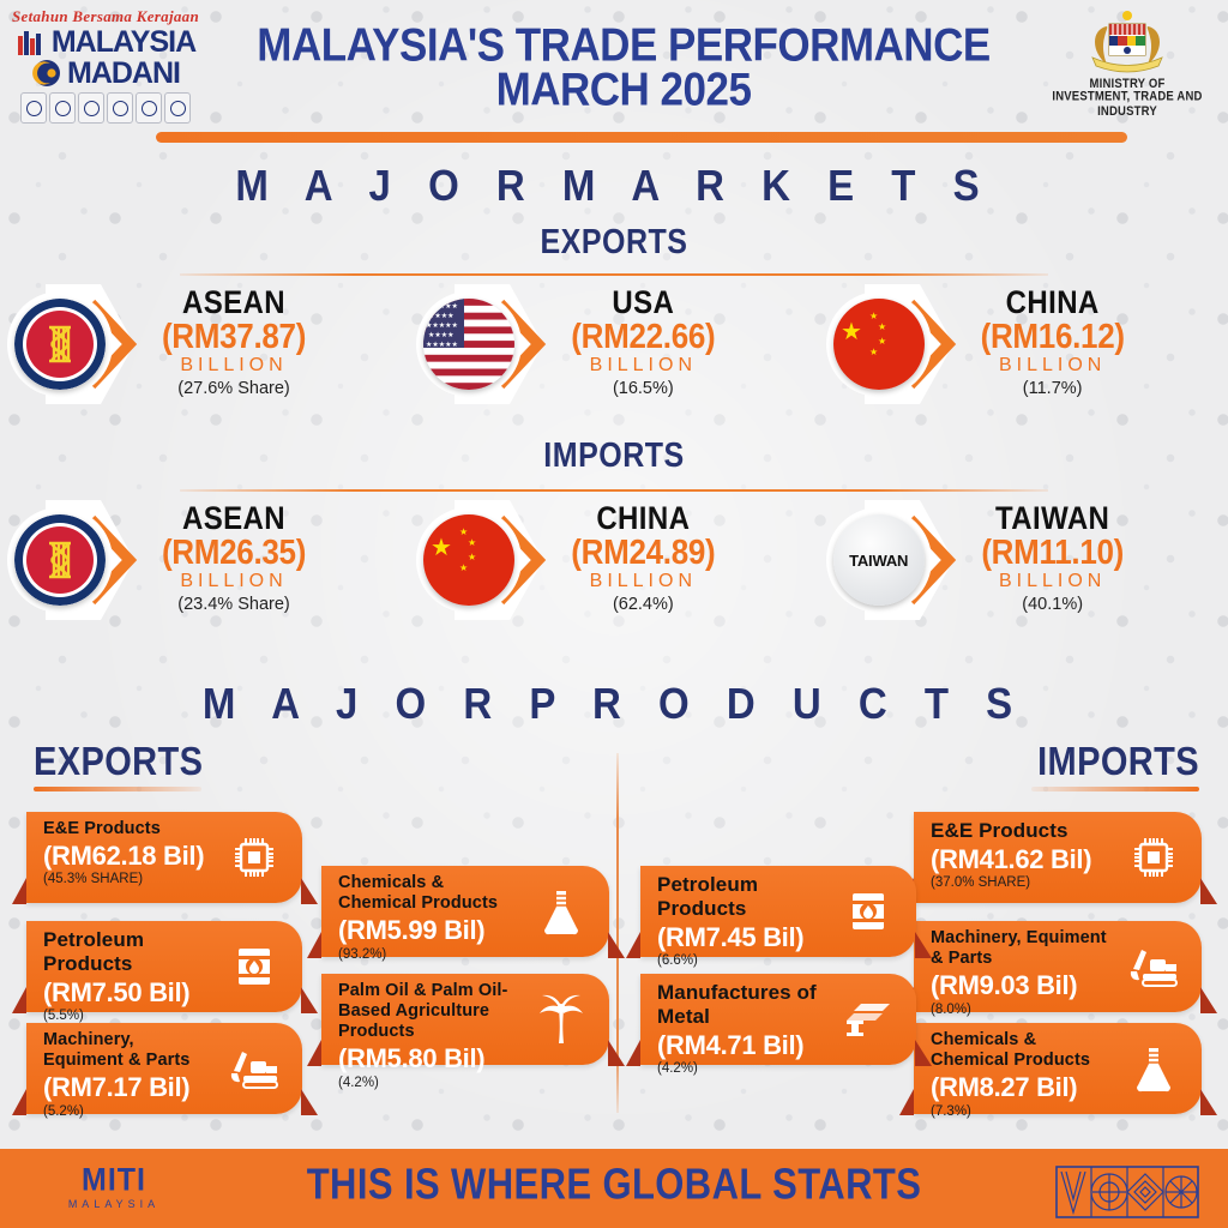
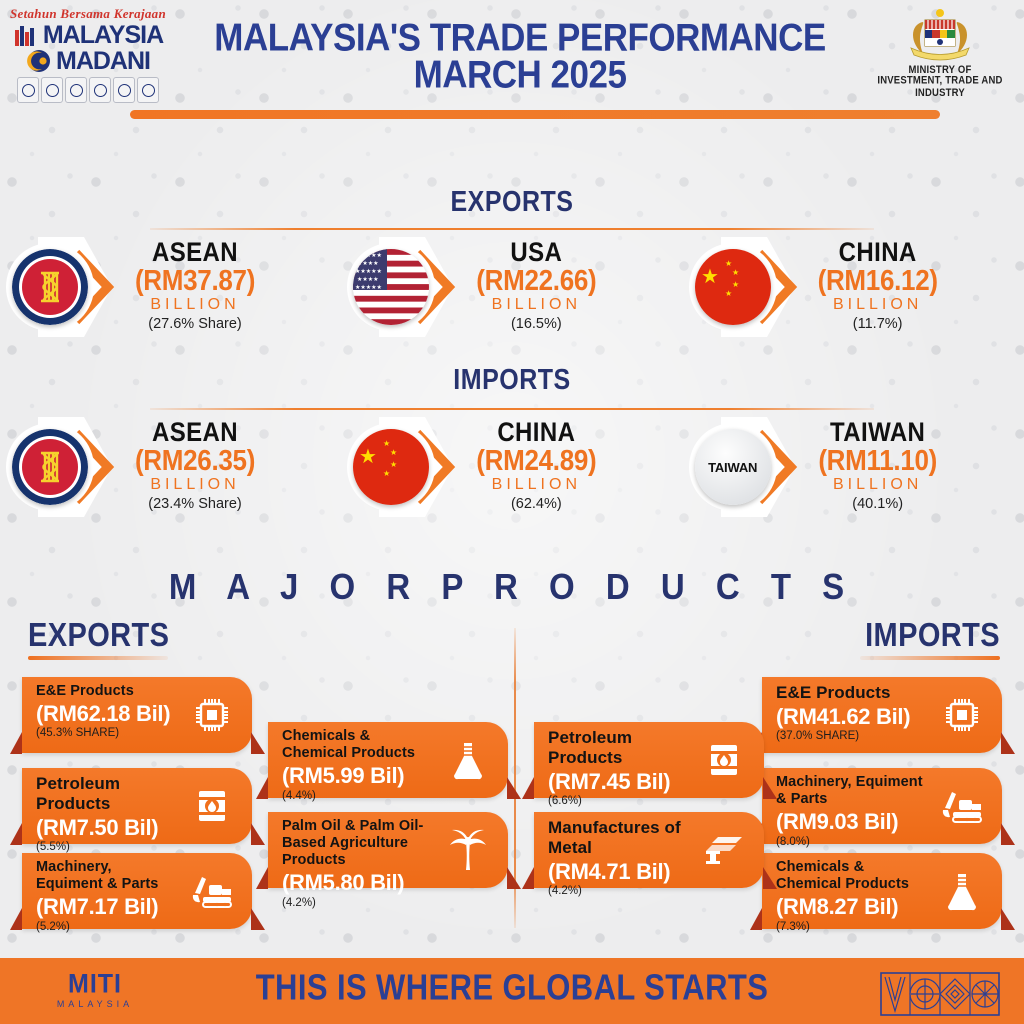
  Setahun Bersama Kerajaan
  MALAYSIA
  MADANI
  MALAYSIA'S TRADE PERFORMANCE
  MARCH 2025
  MINISTRY OF
  INVESTMENT, TRADE AND INDUSTRY
- M A J O R M A R K E T S
  EXPORTS
  ASEAN
  (RM37.87)
  BILLION
  (27.6% Share)
  USA
  (RM22.66)
  BILLION
  (16.5%)
  ★
  ★
  ★
  ★
  ★
  CHINA
  (RM16.12)
  BILLION
  (11.7%)
  IMPORTS
  ASEAN
  (RM26.35)
  BILLION
  (23.4% Share)
  ★
  ★
  ★
  ★
  ★
  CHINA
  (RM24.89)
  BILLION
  (62.4%)
  TAIWAN
  TAIWAN
  (RM11.10)
  BILLION
  (40.1%)
  M A J O R P R O D U C T S
  EXPORTS
  IMPORTS
  E&E Products
  (RM62.18 Bil)
  (45.3% SHARE)
  Petroleum Products
  (RM7.50 Bil)
  (5.5%)
  Machinery, Equiment & Parts
  (RM7.17 Bil)
  (5.2%)
  Chemicals & Chemical Products
  (RM5.99 Bil)
- (93.2%)
+ (4.4%)
  Palm Oil & Palm Oil-Based Agriculture Products
  (RM5.80 Bil)
  (4.2%)
  E&E Products
  (RM41.62 Bil)
  (37.0% SHARE)
  Machinery, Equiment & Parts
  (RM9.03 Bil)
  (8.0%)
  Chemicals & Chemical Products
  (RM8.27 Bil)
  (7.3%)
  Petroleum Products
  (RM7.45 Bil)
  (6.6%)
  Manufactures of Metal
  (RM4.71 Bil)
  (4.2%)
  MITI
  MALAYSIA
  THIS IS WHERE GLOBAL STARTS
